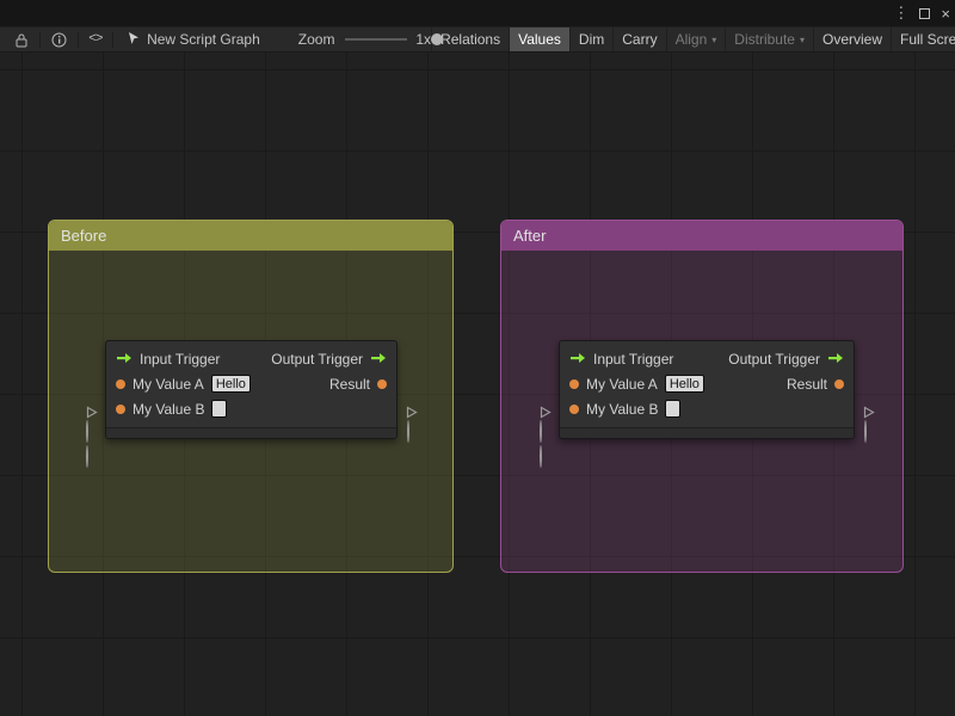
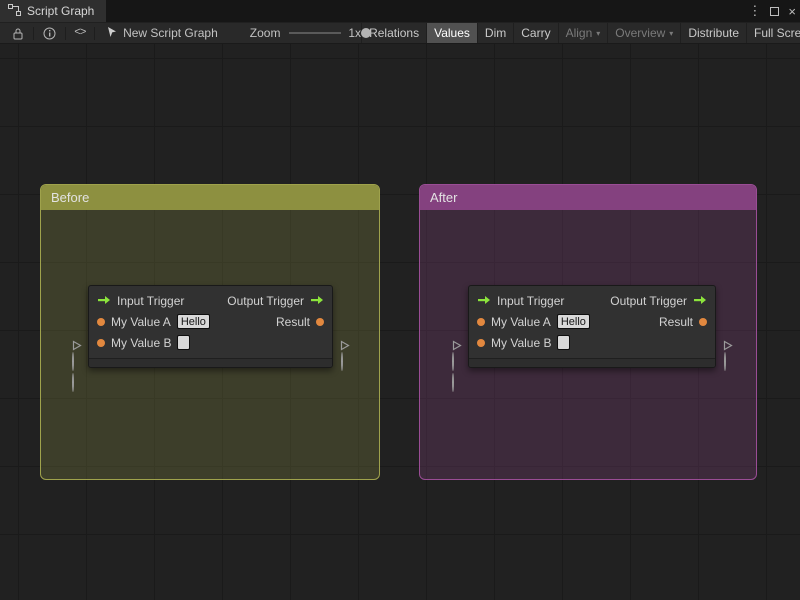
+ Script Graph
  ⋮
  ×
  <>
  New Script Graph
  Zoom
  1x
  Relations
  Values
  Dim
  Carry
  Align
  ▾
- Distribute
+ Overview
  ▾
- Overview
+ Distribute
  Full Scre
  Before
  After
  Input Trigger
  Output Trigger
  My Value A
  Hello
  Result
  My Value B
  Input Trigger
  Output Trigger
  My Value A
  Hello
  Result
  My Value B
